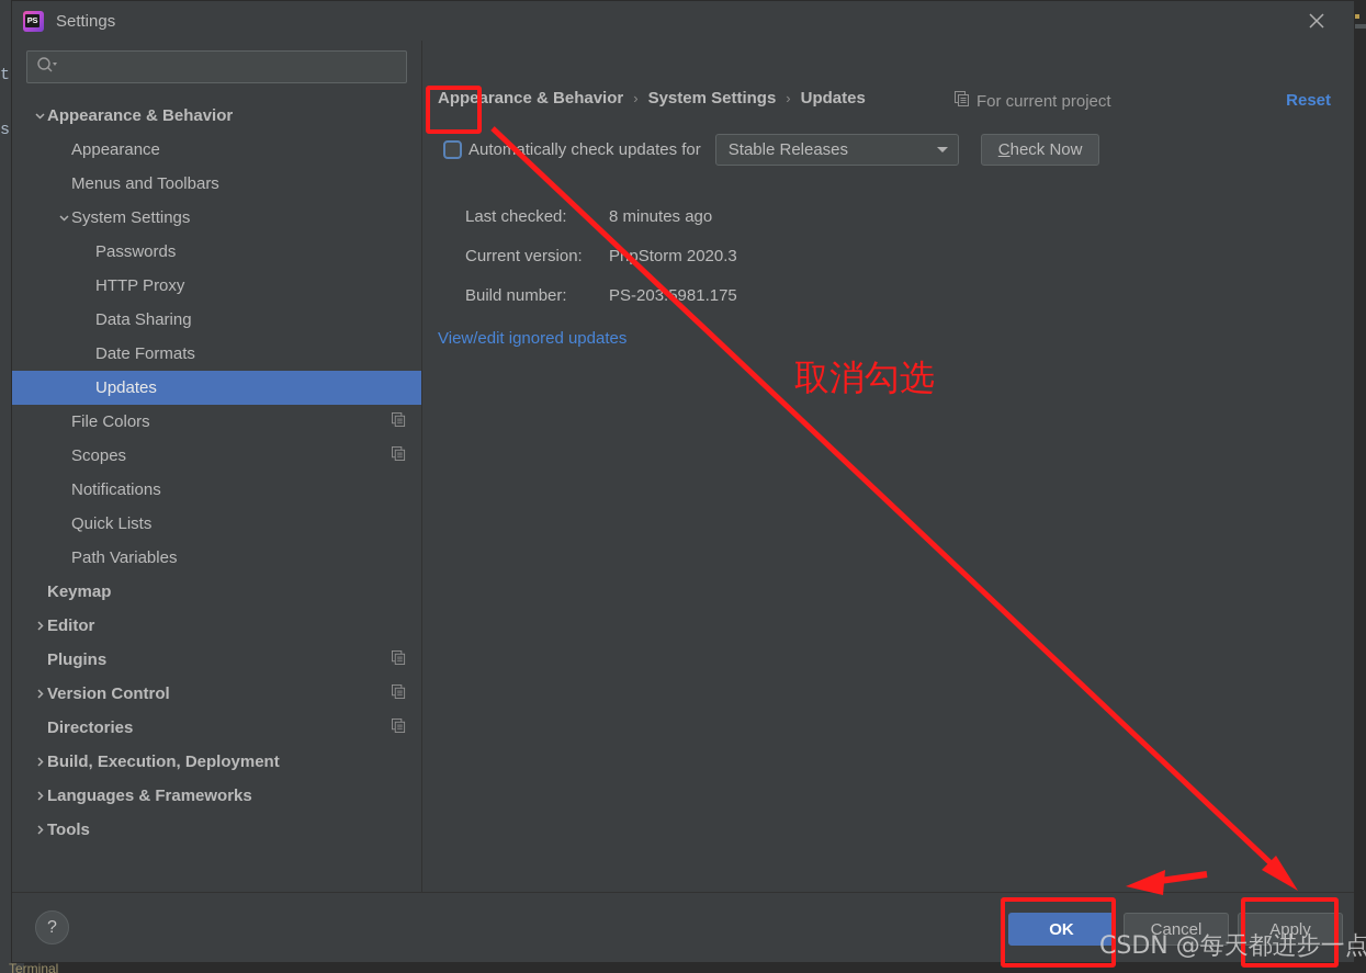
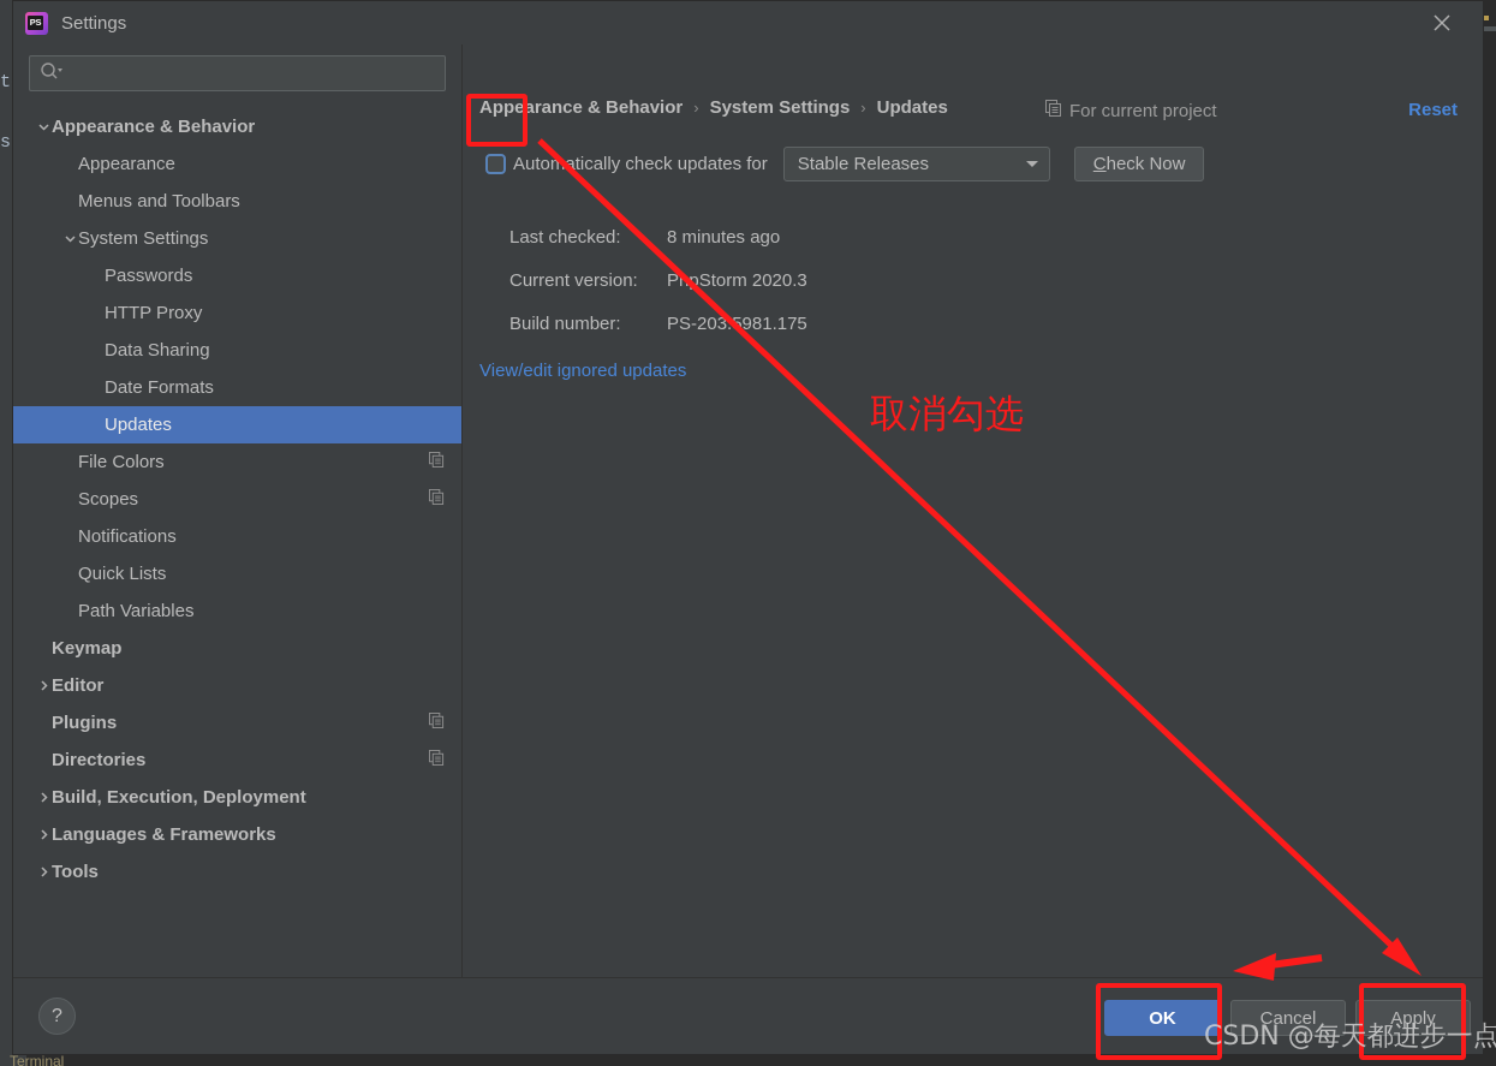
  s
  Terminal
  PS
  Settings
  Appearance & Behavior
  Appearance
  Menus and Toolbars
  System Settings
  Passwords
  HTTP Proxy
  Data Sharing
  Date Formats
  Updates
  File Colors
  Scopes
  Notifications
  Quick Lists
  Path Variables
  Keymap
  Editor
  Plugins
- Version Control
  Directories
  Build, Execution, Deployment
  Languages & Frameworks
  Tools
  Appearance & Behavior
  ›
  System Settings
  ›
  Updates
  For current project
  Reset
  Automatically check updates for
  Stable Releases
  C
  heck Now
  Last checked:
  8 minutes ago
  Current version:
  PpStorm 2020.3
  Build number:
  PS-203981.175
  View/edit ignored updates
  ?
  OK
  Cancel
  Apply
  取消勾选
  CSDN @每天都进步一点
